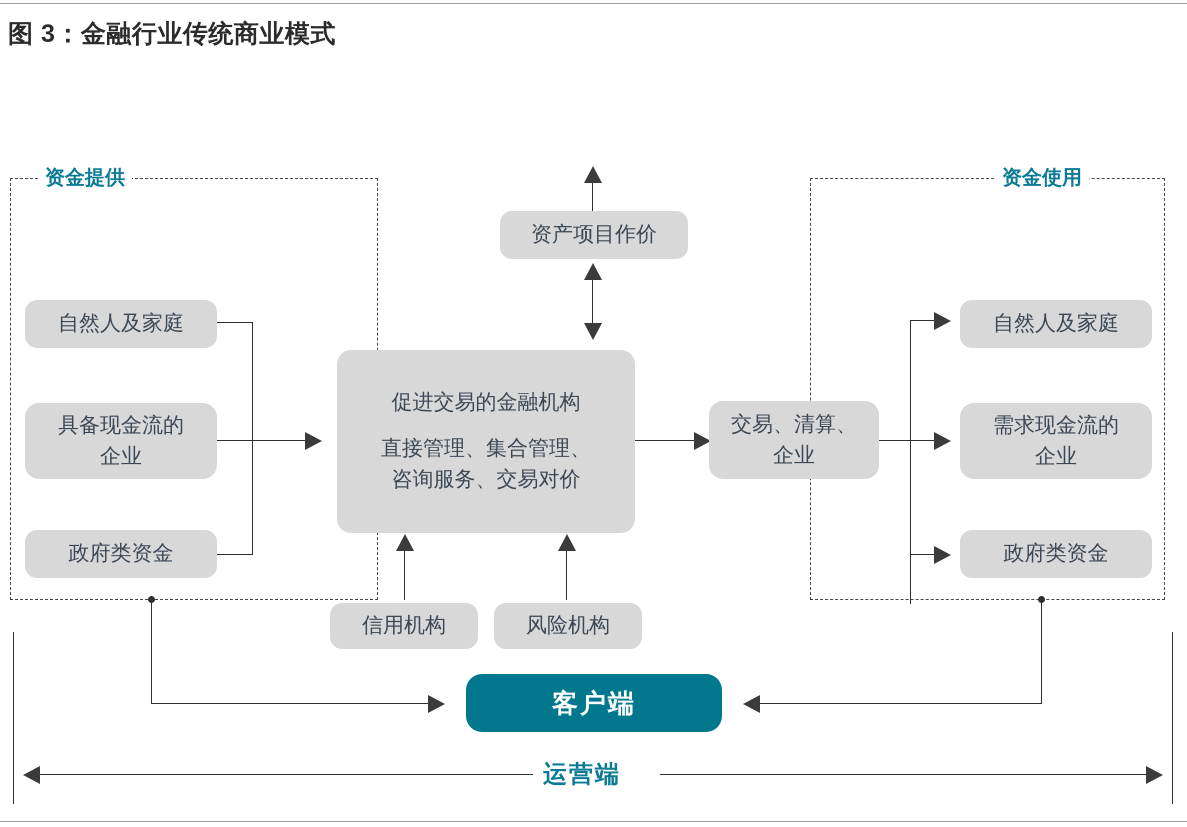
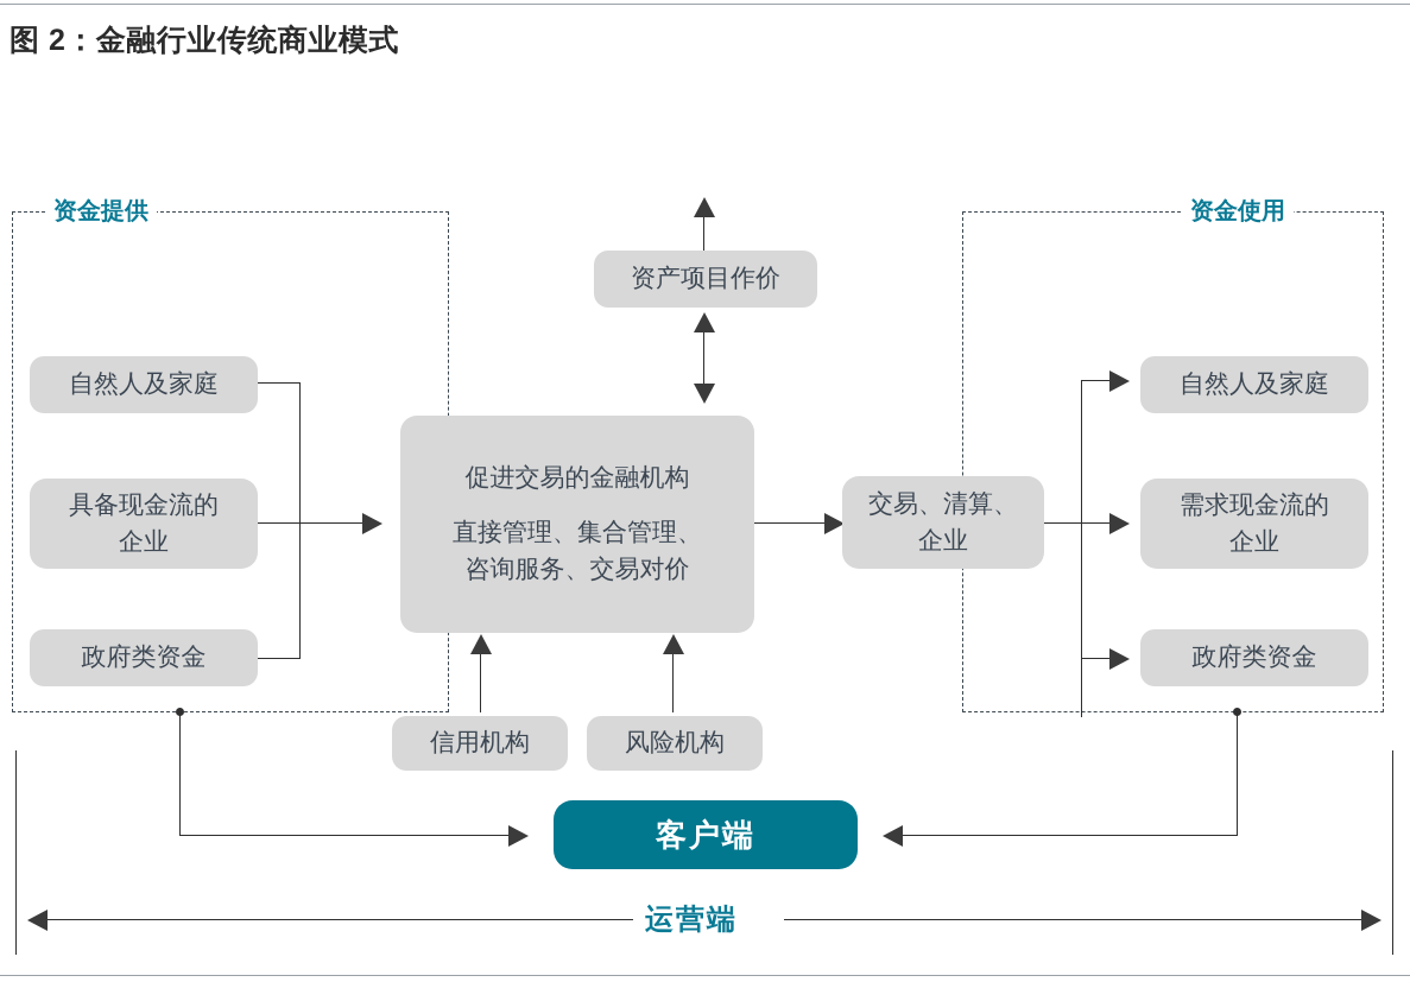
- 图 3：金融行业传统商业模式
+ 图 2：金融行业传统商业模式
  资金提供
  资金使用
  资产项目作价
  自然人及家庭
  具备现金流的
  企业
  政府类资金
  促进交易的金融机构
  直接管理、集合管理、
  咨询服务、交易对价
  交易、清算、
  企业
  自然人及家庭
  需求现金流的
  企业
  政府类资金
  信用机构
  风险机构
  客户端
  运营端
